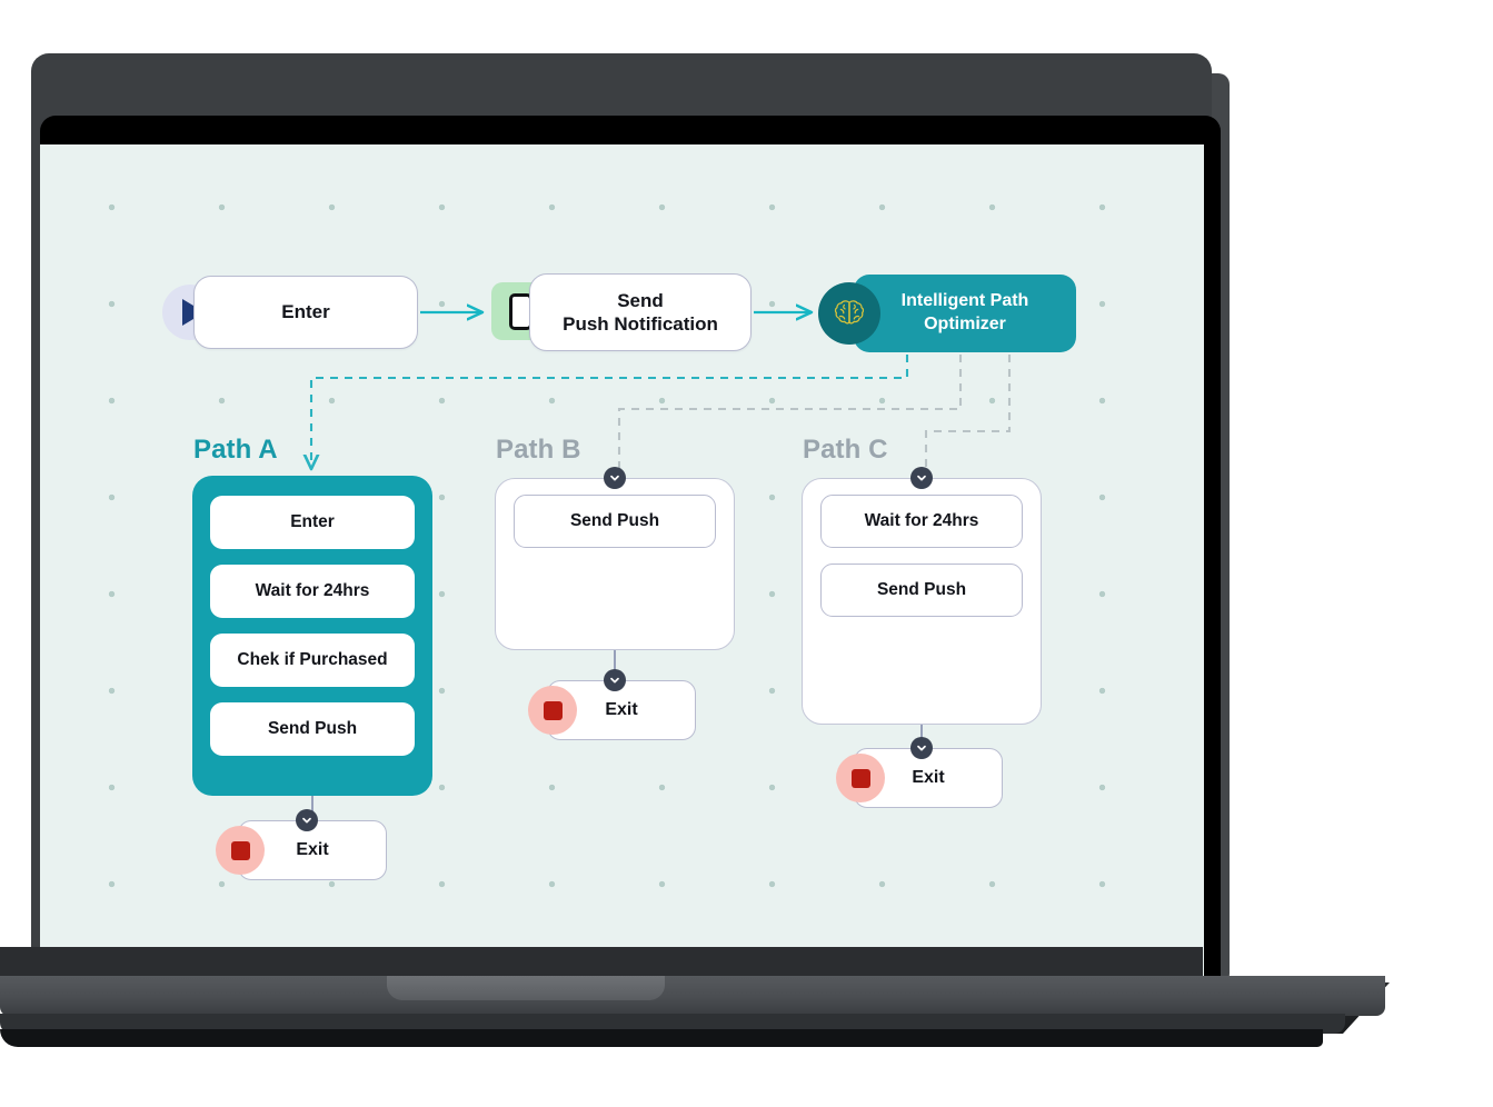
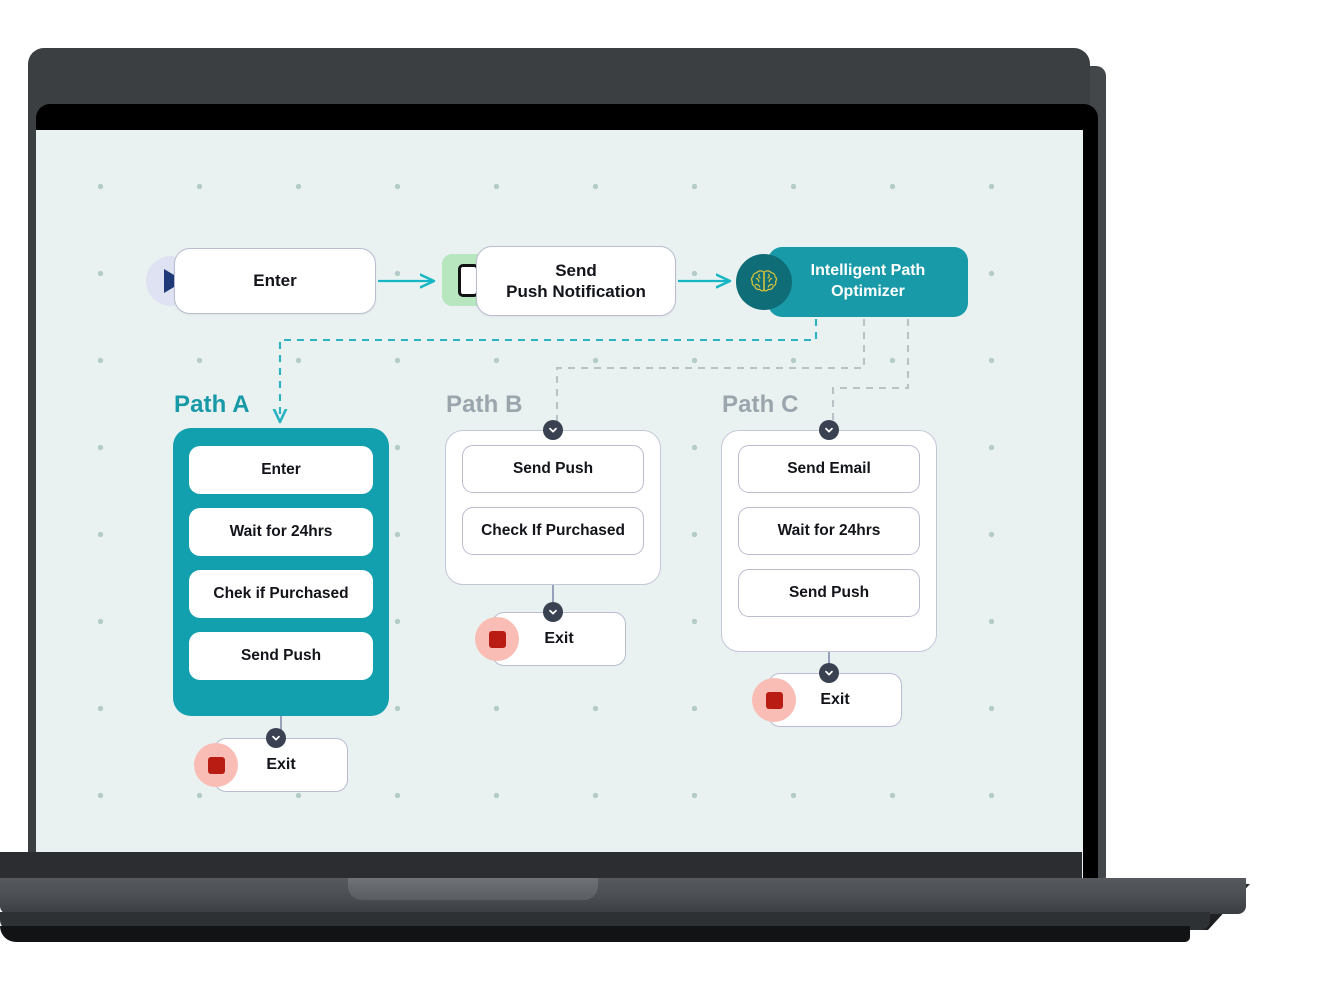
  Enter
  Send
  Push Notification
  Intelligent Path
  Optimizer
  Path A
  Path B
  Path C
  Enter
  Wait for 24hrs
  Chek if Purchased
  Send Push
  Send Push
+ Check If Purchased
+ Send Email
  Wait for 24hrs
  Send Push
  Exit
  Exit
  Exit
